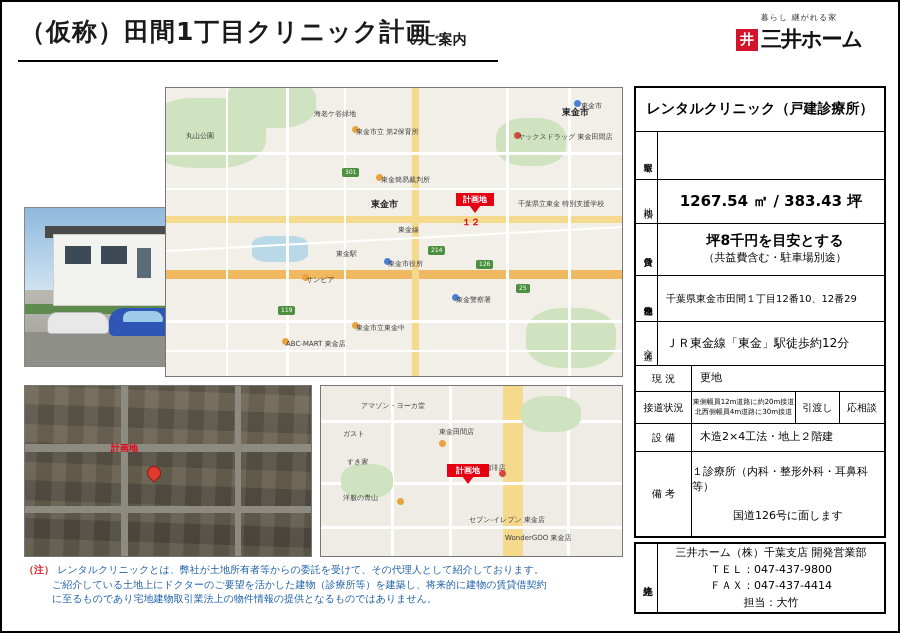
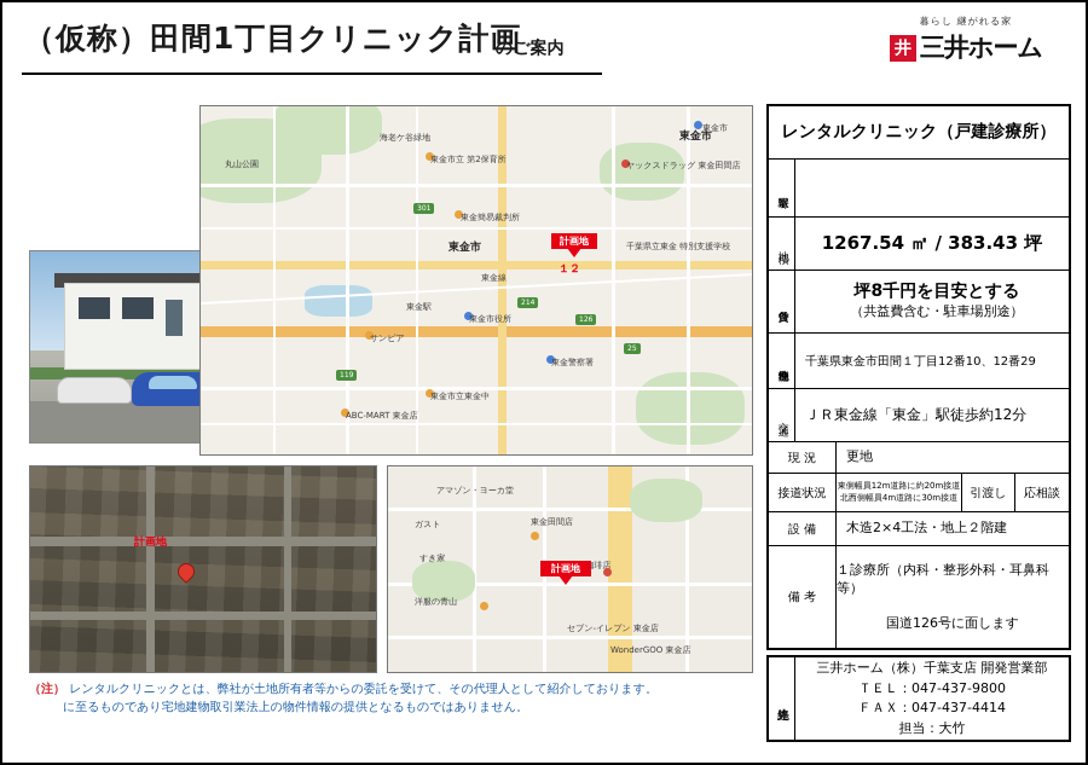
  （仮称）田間1丁目クリニック計画
  のご案内
  暮らし 継がれる家
  井
  三井ホーム
  東金市
  海老ケ谷緑地
  東金市立 第2保育所
  丸山公園
  ヤックスドラッグ 東金田間店
  東金簡易裁判所
  東金市
  千葉県立東金 特別支援学校
  東金線
  東金駅
  東金市役所
  サンピア
  東金警察署
  東金市立東金中
  ABC-MART 東金店
  東金市
  計画地
  １２
  計画地
  アマゾン・ヨーカ堂
  ガスト
  東金田間店
  すき家
  洋服の青山
  セブン-イレブン 東金店
  WonderGOO 東金店
  計画地
  （注） レンタルクリニックとは、弊社が土地所有者等からの委託を受けて、その代理人として紹介しております。
- ご紹介している土地上にドクターのご要望を活かした建物（診療所等）を建築し、将来的に建物の賃貸借契約
  に至るものであり宅地建物取引業法上の物件情報の提供となるものではありません。
  レンタルクリニック（戸建診療所）
  1267.54 ㎡ / 383.43 坪
  坪8千円を目安とする
  （共益費含む・駐車場別途）
  千葉県東金市田間１丁目12番10、12番29
  ＪＲ東金線「東金」駅徒歩約12分
  現 況
  更地
  接道状況
  東側幅員12m道路に約20m接道
  北西側幅員4m道路に30m接道
  引渡し
  応相談
  設 備
  木造2×4工法・地上２階建
  備 考
  １診療所（内科・整形外科・耳鼻科等）
  国道126号に面します
  三井ホーム（株）千葉支店 開発営業部
  ＴＥＬ：047‐437‐9800
  ＦＡＸ：047‐437‐4414
  担当：大竹
